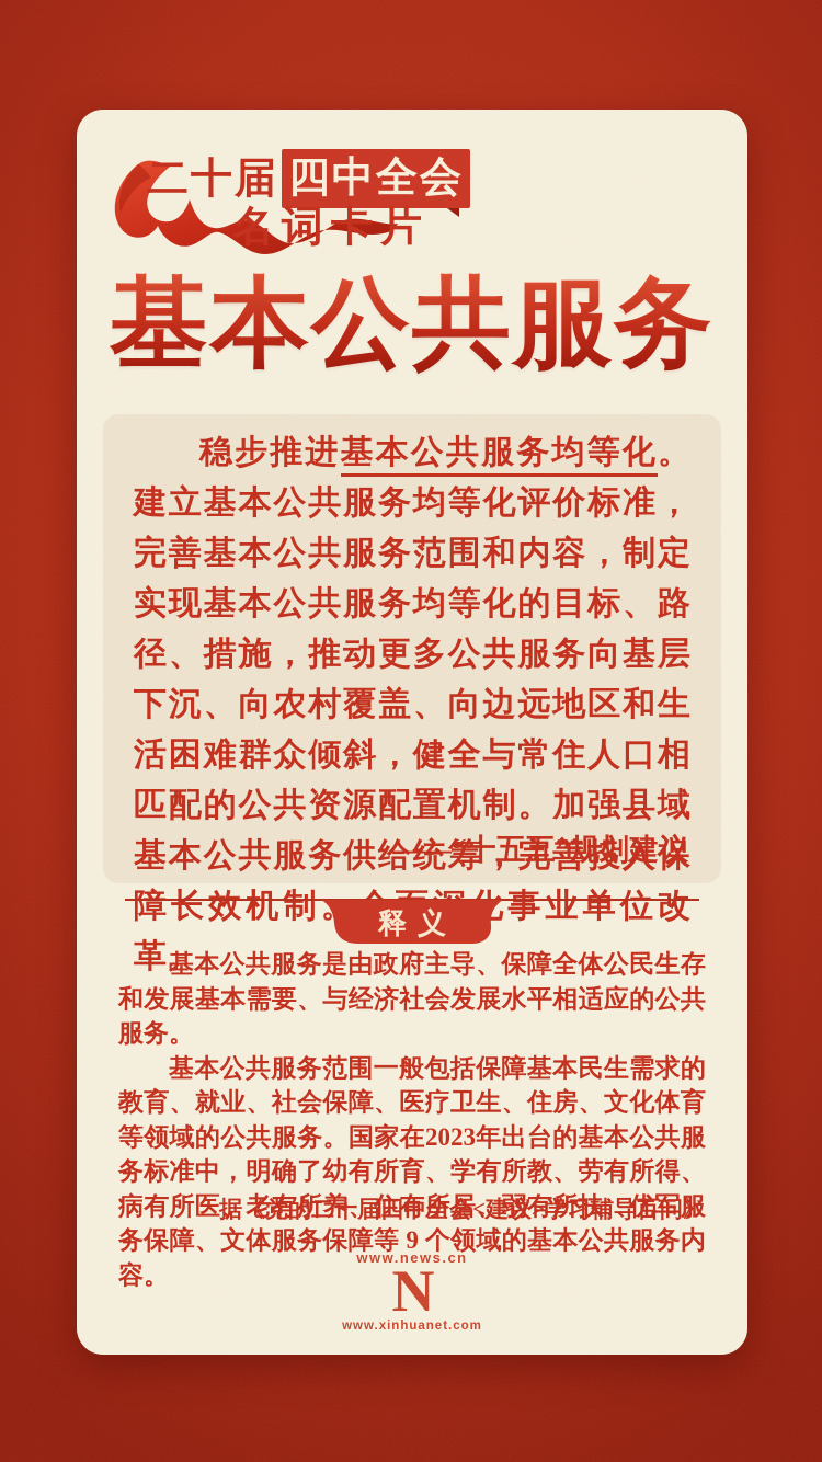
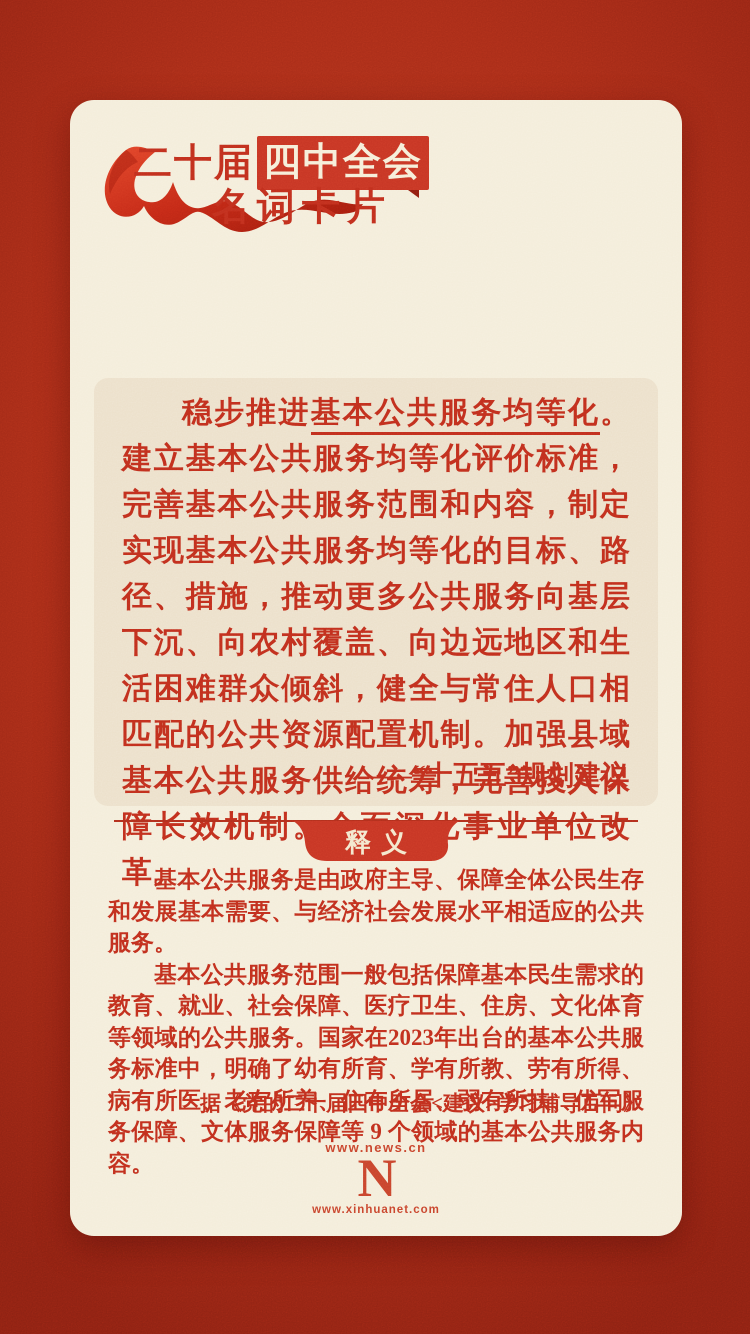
  二十届
  四中全会
  名词卡片
- 基本公共服务
  稳步推进基本公共服务均等化。建立基本公共服务均等化评价标准，完善基本公共服务范围和内容，制定实现基本公共服务均等化的目标、路径、措施，推动更多公共服务向基层下沉、向农村覆盖、向边远地区和生活困难群众倾斜，健全与常住人口相匹配的公共资源配置机制。加强县域基本公共服务供给统筹，完善投入保障长效机制事业单位改革。
  ——“十五五”规划建议
  释义
  基本公共服务是由政府主导、保障全体公民生存和发展基本需要、与经济社会发展水平相适应的公共服务。
  基本公共服务范围一般包括保障基本民生需求的教育、就业、社会保障、医疗卫生、住房、文化体育等领域的公共服务。国家在2023年出台的基本公共服务标准中，明确了幼有所育、学有所教、劳有所得、病有所医、老有所养、住有所居、弱有所扶、优军服务保障、文体服务保障等 9 个领域的基本公共服务内容。
  据《党的二十届四中全会<建议>学习辅导百问》
  www.news.cn
  N
  www.xinhuanet.com
